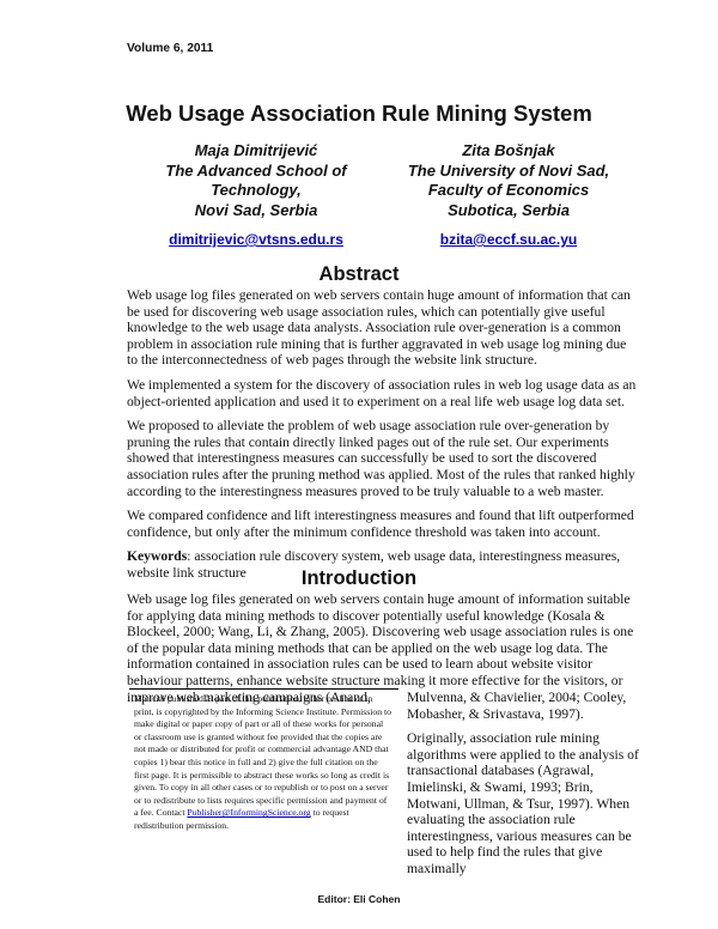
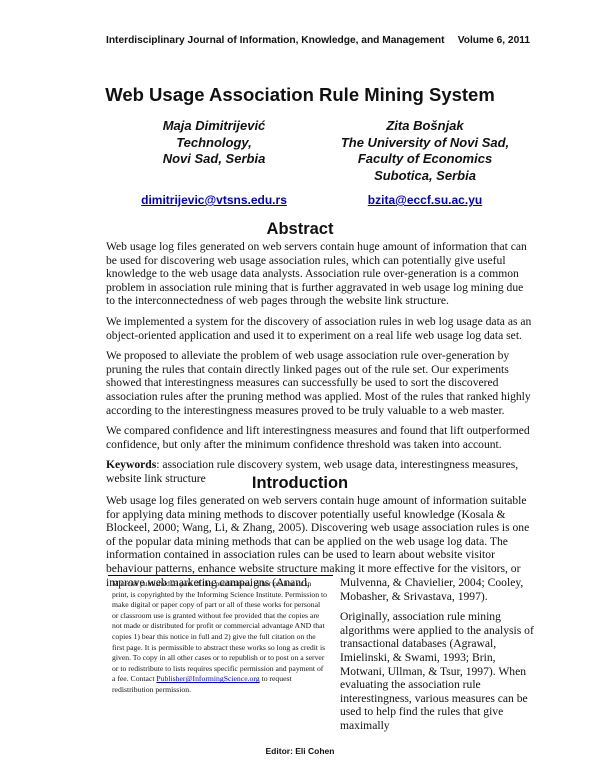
+ Interdisciplinary Journal of Information, Knowledge, and Management
  Volume 6, 2011
  Web Usage Association Rule Mining System
  Maja Dimitrijević
- The Advanced School of
  Technology,
  Novi Sad, Serbia
  Zita Bošnjak
  The University of Novi Sad,
  Faculty of Economics
  Subotica, Serbia
  dimitrijevic@vtsns.edu.rs
  bzita@eccf.su.ac.yu
  Abstract
  Web usage log files generated on web servers contain huge amount of information that can be used for discovering web usage association rules, which can potentially give useful knowledge to the web usage data analysts. Association rule over-generation is a common problem in association rule mining that is further aggravated in web usage log mining due to the interconnectedness of web pages through the website link structure.
  We implemented a system for the discovery of association rules in web log usage data as an object-oriented application and used it to experiment on a real life web usage log data set.
  We proposed to alleviate the problem of web usage association rule over-generation by pruning the rules that contain directly linked pages out of the rule set. Our experiments showed that interestingness measures can successfully be used to sort the discovered association rules after the pruning method was applied. Most of the rules that ranked highly according to the interestingness measures proved to be truly valuable to a web master.
  We compared confidence and lift interestingness measures and found that lift outperformed confidence, but only after the minimum confidence threshold was taken into account.
  Keywords: association rule discovery system, web usage data, interestingness measures, website link structure
  Introduction
  Web usage log files generated on web servers contain huge amount of information suitable for applying data mining methods to discover potentially useful knowledge (Kosala & Blockeel, 2000; Wang, Li, & Zhang, 2005). Discovering web usage association rules is one of the popular data mining methods that can be applied on the web usage log data. The information contained in association rules can be used to learn about website visitor behaviour patterns, enhance website structure making it more effective for the visitors, or improve web marketing campaigns (Anand,
  Material published as part of this publication, either on-line or in print, is copyrighted by the Informing Science Institute. Permission to make digital or paper copy of part or all of these works for personal or classroom use is granted without fee provided that the copies are not made or distributed for profit or commercial advantage AND that copies 1) bear this notice in full and 2) give the full citation on the first page. It is permissible to abstract these works so long as credit is given. To copy in all other cases or to republish or to post on a server or to redistribute to lists requires specific permission and payment of a fee. Contact Publisher@InformingScience.org to request redistribution permission.
  Mulvenna, & Chavielier, 2004; Cooley, Mobasher, & Srivastava, 1997).
  Originally, association rule mining algorithms were applied to the analysis of transactional databases (Agrawal, Imielinski, & Swami, 1993; Brin, Motwani, Ullman, & Tsur, 1997). When evaluating the association rule interestingness, various measures can be used to help find the rules that give maximally
  Editor: Eli Cohen
